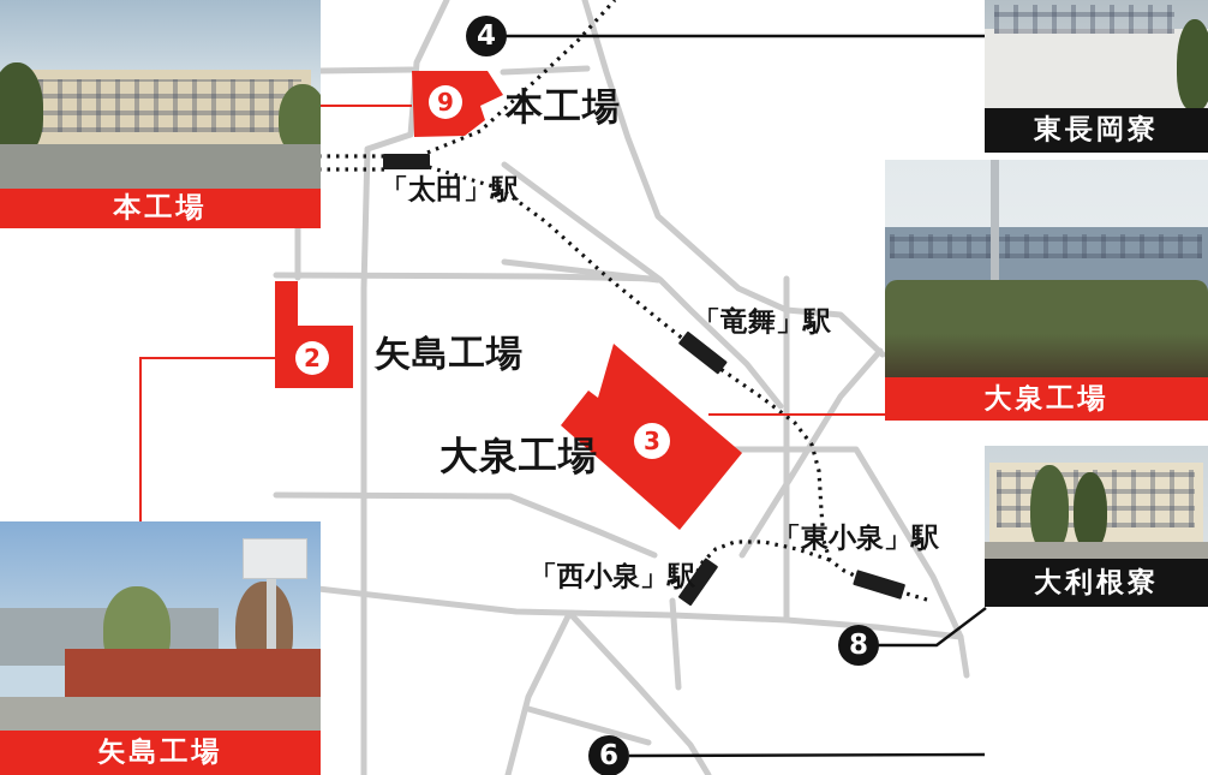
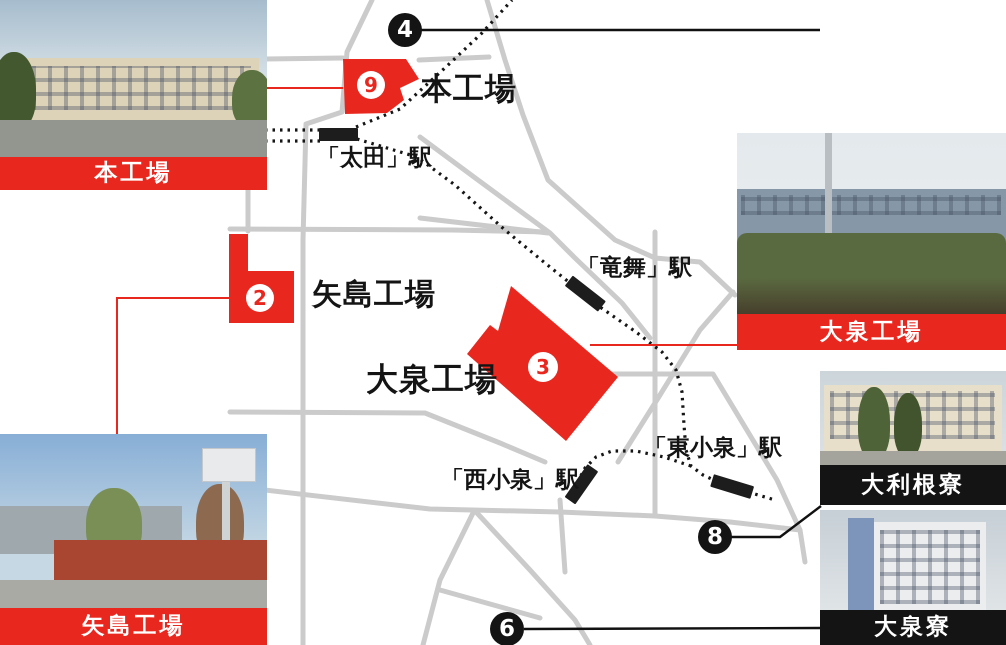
  9
  2
  3
  4
  8
  6
  本工場
  矢島工場
  大泉工場
  「太田」駅
  「竜舞」駅
  「西小泉」駅
  「東小泉」駅
  本工場
- 東長岡寮
  大泉工場
  大利根寮
+ 大泉寮
  矢島工場
